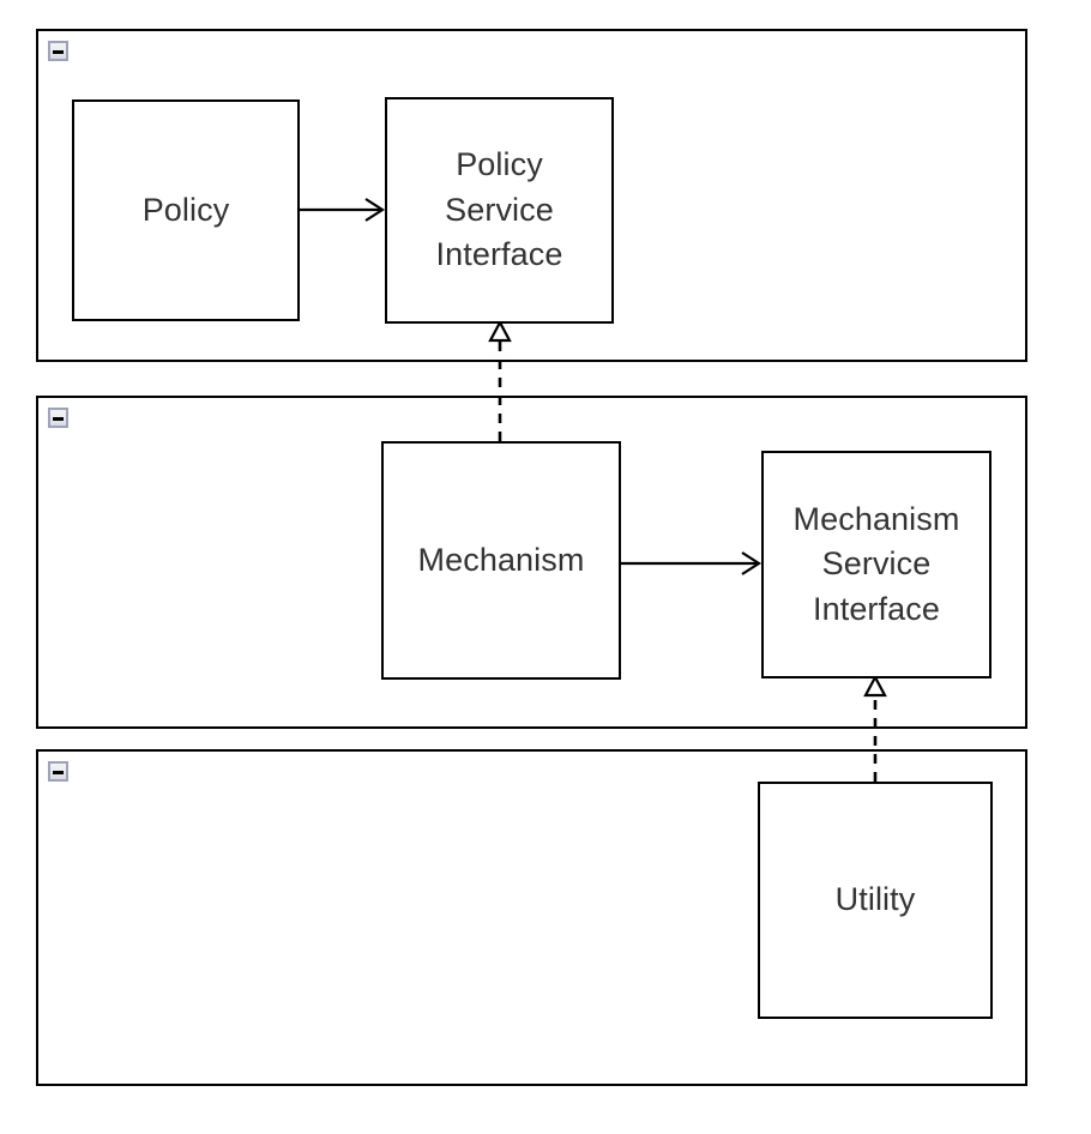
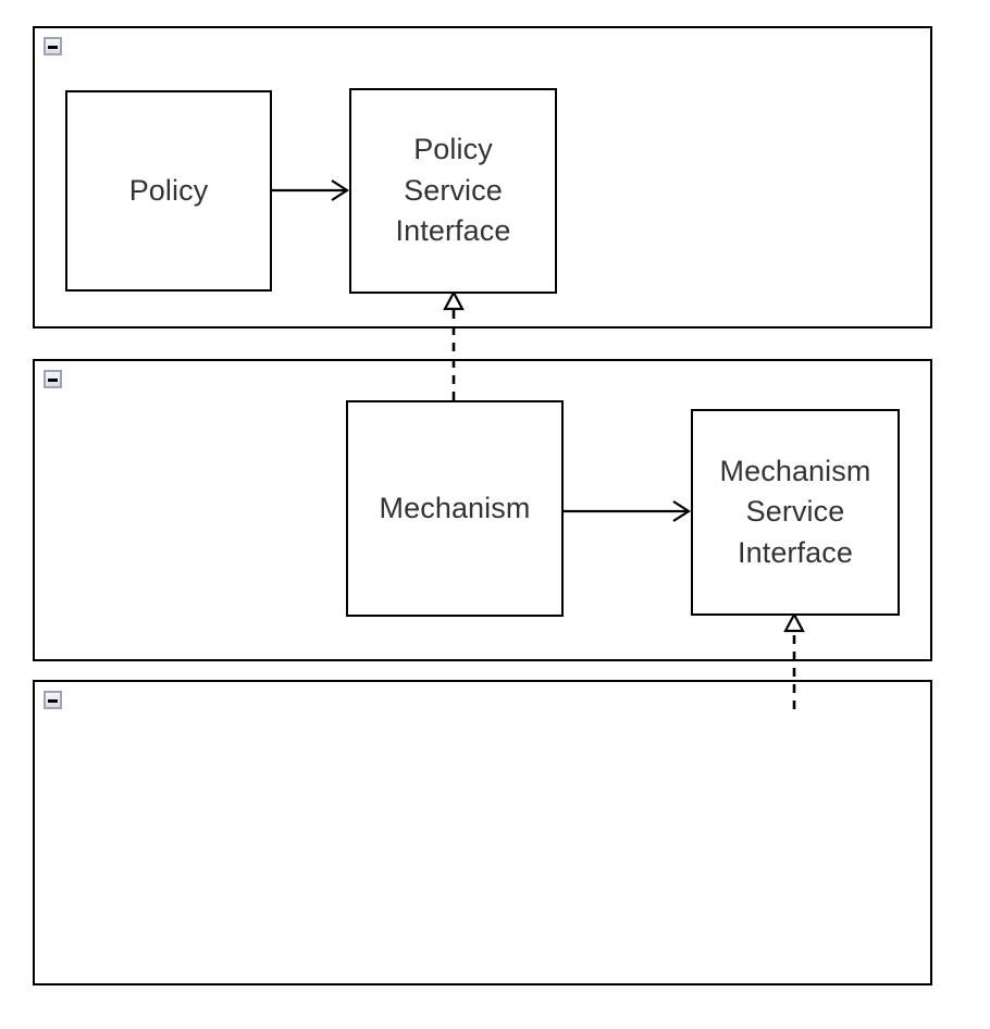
  Policy
  Policy
  Service
  Interface
  Mechanism
  Mechanism
  Service
  Interface
- Utility
